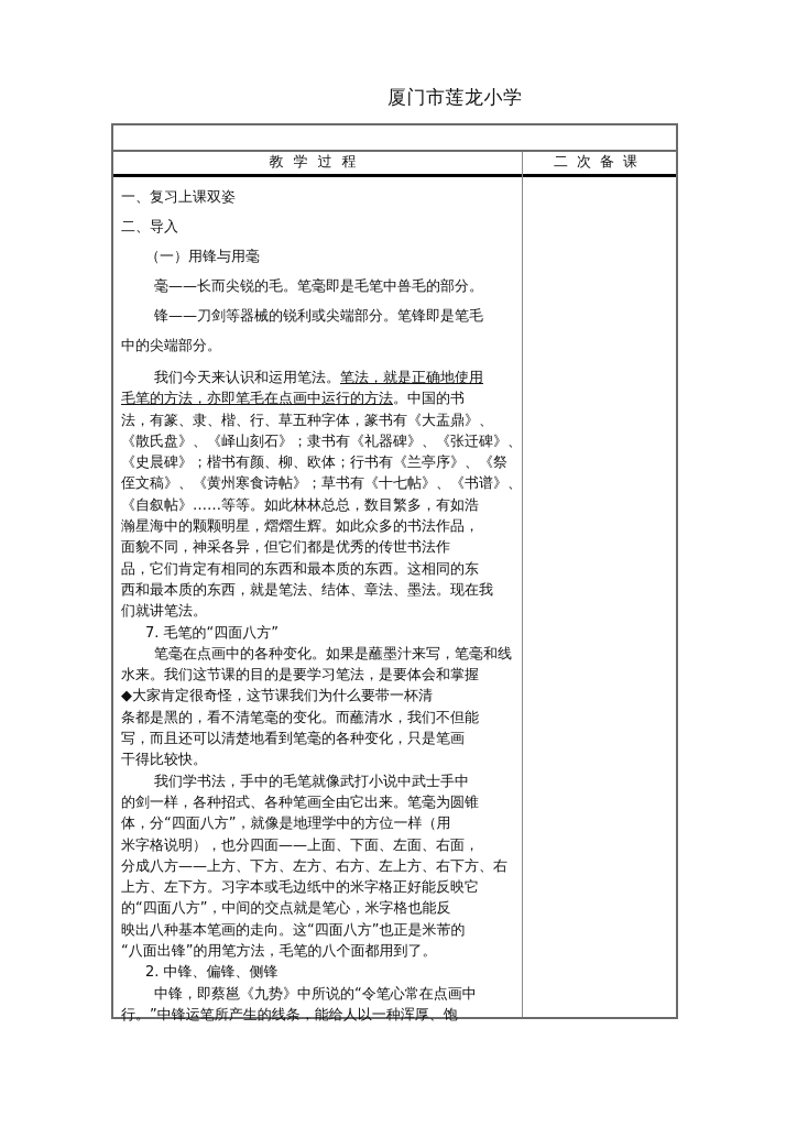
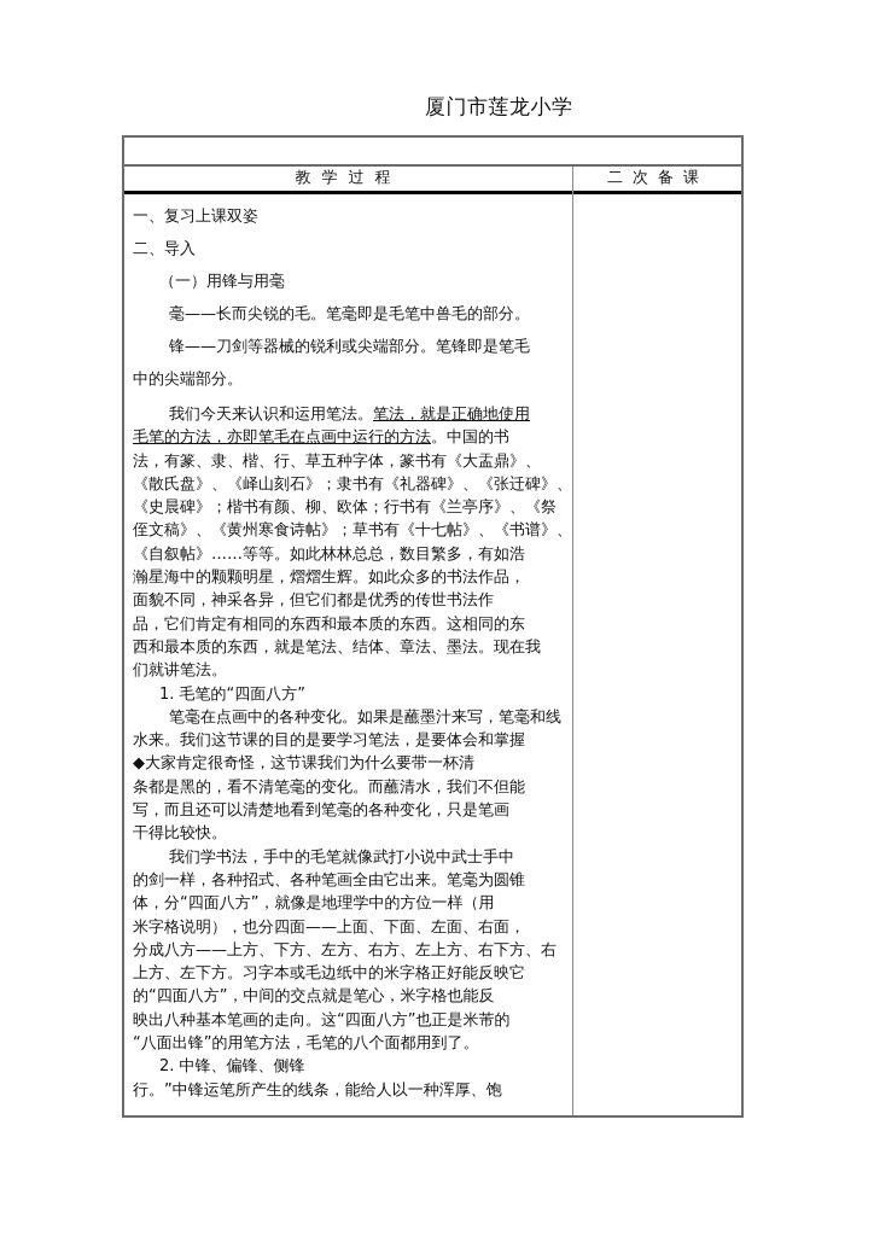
  厦门市莲龙小学
  教学过程
  二次备课
  一、复习上课双姿
  二、导入
  （一）用锋与用毫
  毫——长而尖锐的毛。笔毫即是毛笔中兽毛的部分。
  锋——刀剑等器械的锐利或尖端部分。笔锋即是笔毛
  中的尖端部分。
  我们今天来认识和运用笔法。笔法，就是正确地使用
  毛笔的方法，亦即笔毛在点画中运行的方法。中国的书
  法，有篆、隶、楷、行、草五种字体，篆书有《大盂鼎》、
  《散氏盘》、《峄山刻石》；隶书有《礼器碑》、《张迁碑》、
  《史晨碑》；楷书有颜、柳、欧体；行书有《兰亭序》、《祭
  侄文稿》、《黄州寒食诗帖》；草书有《十七帖》、《书谱》、
  《自叙帖》……等等。如此林林总总，数目繁多，有如浩
  瀚星海中的颗颗明星，熠熠生辉。如此众多的书法作品，
  面貌不同，神采各异，但它们都是优秀的传世书法作
  品，它们肯定有相同的东西和最本质的东西。这相同的东
  西和最本质的东西，就是笔法、结体、章法、墨法。现在我
  们就讲笔法。
- 7. 毛笔的“四面八方”
+ 1. 毛笔的“四面八方”
  笔毫在点画中的各种变化。如果是蘸墨汁来写，笔毫和线
  水来。我们这节课的目的是要学习笔法，是要体会和掌握
  ◆大家肯定很奇怪，这节课我们为什么要带一杯清
  条都是黑的，看不清笔毫的变化。而蘸清水，我们不但能
  写，而且还可以清楚地看到笔毫的各种变化，只是笔画
  干得比较快。
  我们学书法，手中的毛笔就像武打小说中武士手中
  的剑一样，各种招式、各种笔画全由它出来。笔毫为圆锥
  体，分“四面八方”，就像是地理学中的方位一样（用
  米字格说明），也分四面——上面、下面、左面、右面，
  分成八方——上方、下方、左方、右方、左上方、右下方、右
  上方、左下方。习字本或毛边纸中的米字格正好能反映它
  的“四面八方”，中间的交点就是笔心，米字格也能反
  映出八种基本笔画的走向。这“四面八方”也正是米芾的
  “八面出锋”的用笔方法，毛笔的八个面都用到了。
  2. 中锋、偏锋、侧锋
- 中锋，即蔡邕《九势》中所说的“令笔心常在点画中
  行。”中锋运笔所产生的线条，能给人以一种浑厚、饱
